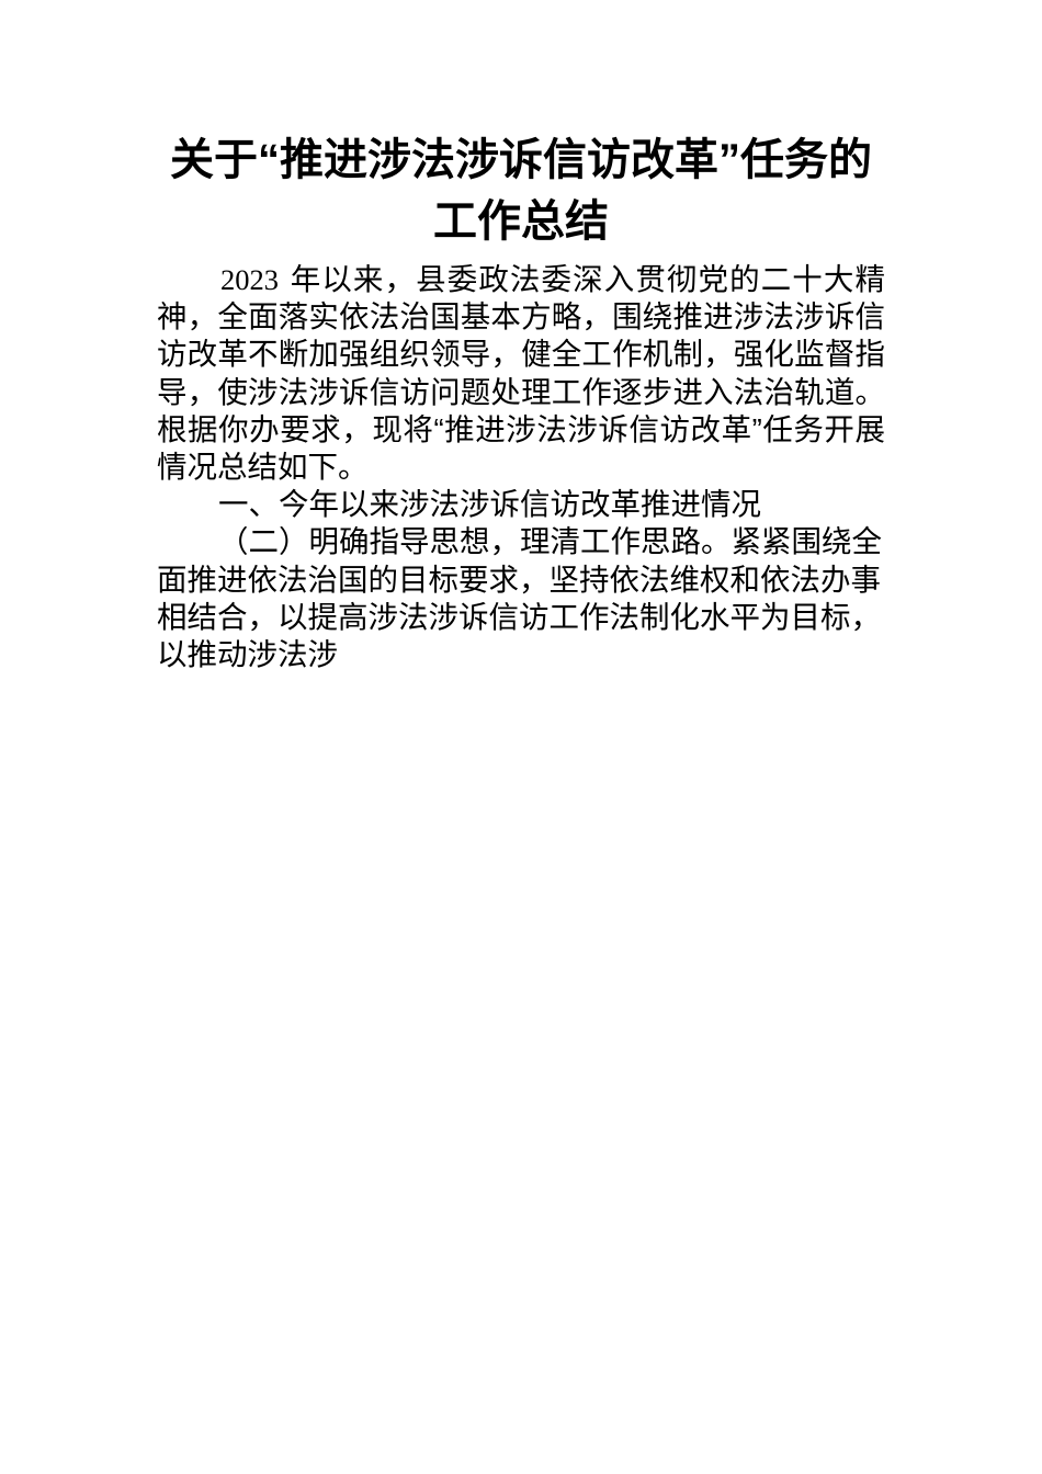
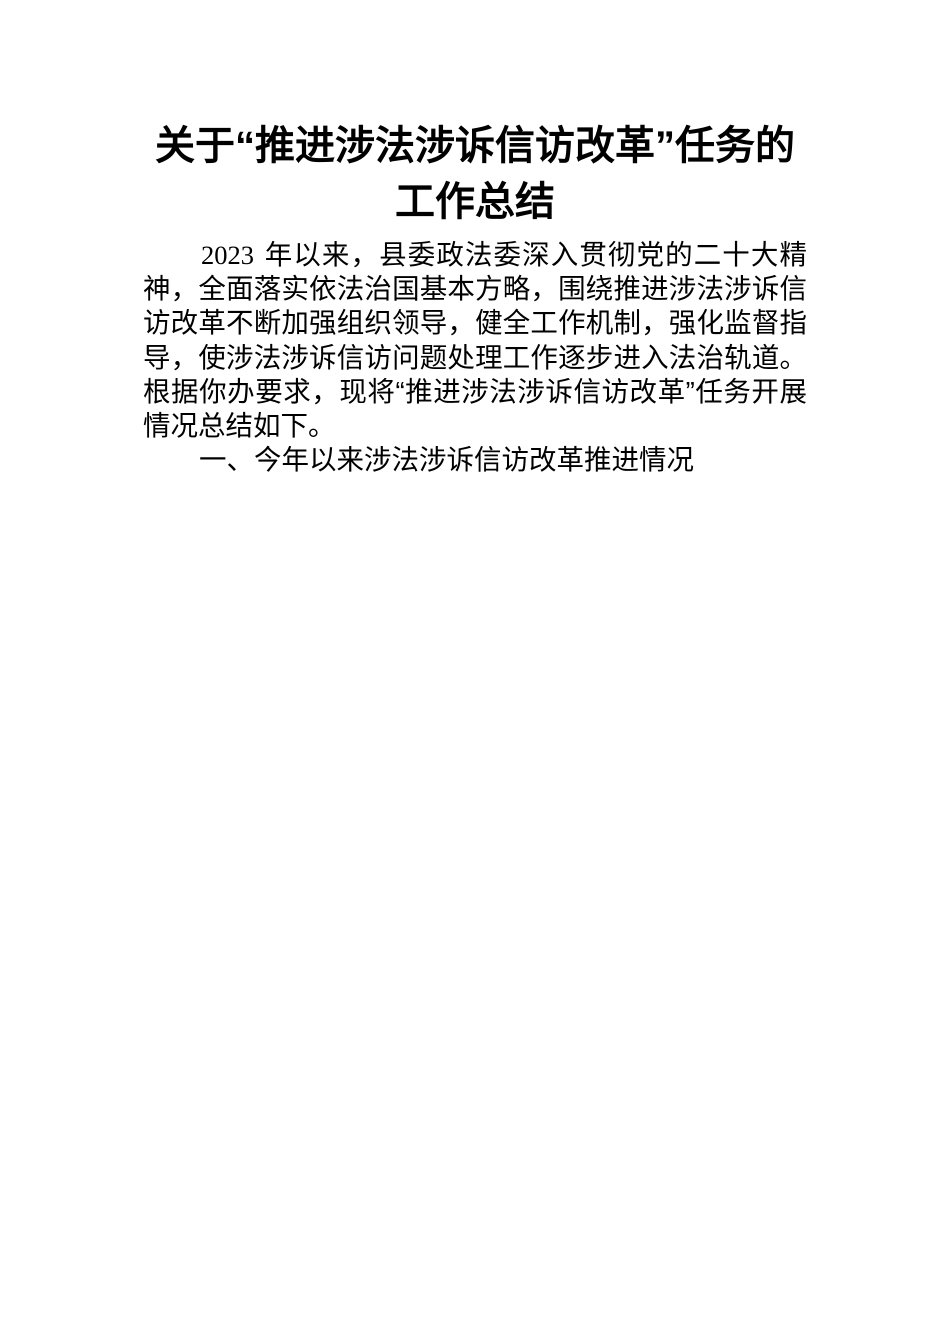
  关于“推进涉法涉诉信访改革”任务的工作总结
  2023 年以来，县委政法委深入贯彻党的二十大精神，全面落实依法治国基本方略，围绕推进涉法涉诉信访改革不断加强组织领导，健全工作机制，强化监督指导，使涉法涉诉信访问题处理工作逐步进入法治轨道。根据你办要求，现将“推进涉法涉诉信访改革”任务开展情况总结如下。
  一、今年以来涉法涉诉信访改革推进情况
- （二）明确指导思想，理清工作思路。紧紧围绕全面推进依法治国的目标要求，坚持依法维权和依法办事相结合，以提高涉法涉诉信访工作法制化水平为目标，以推动涉法涉
